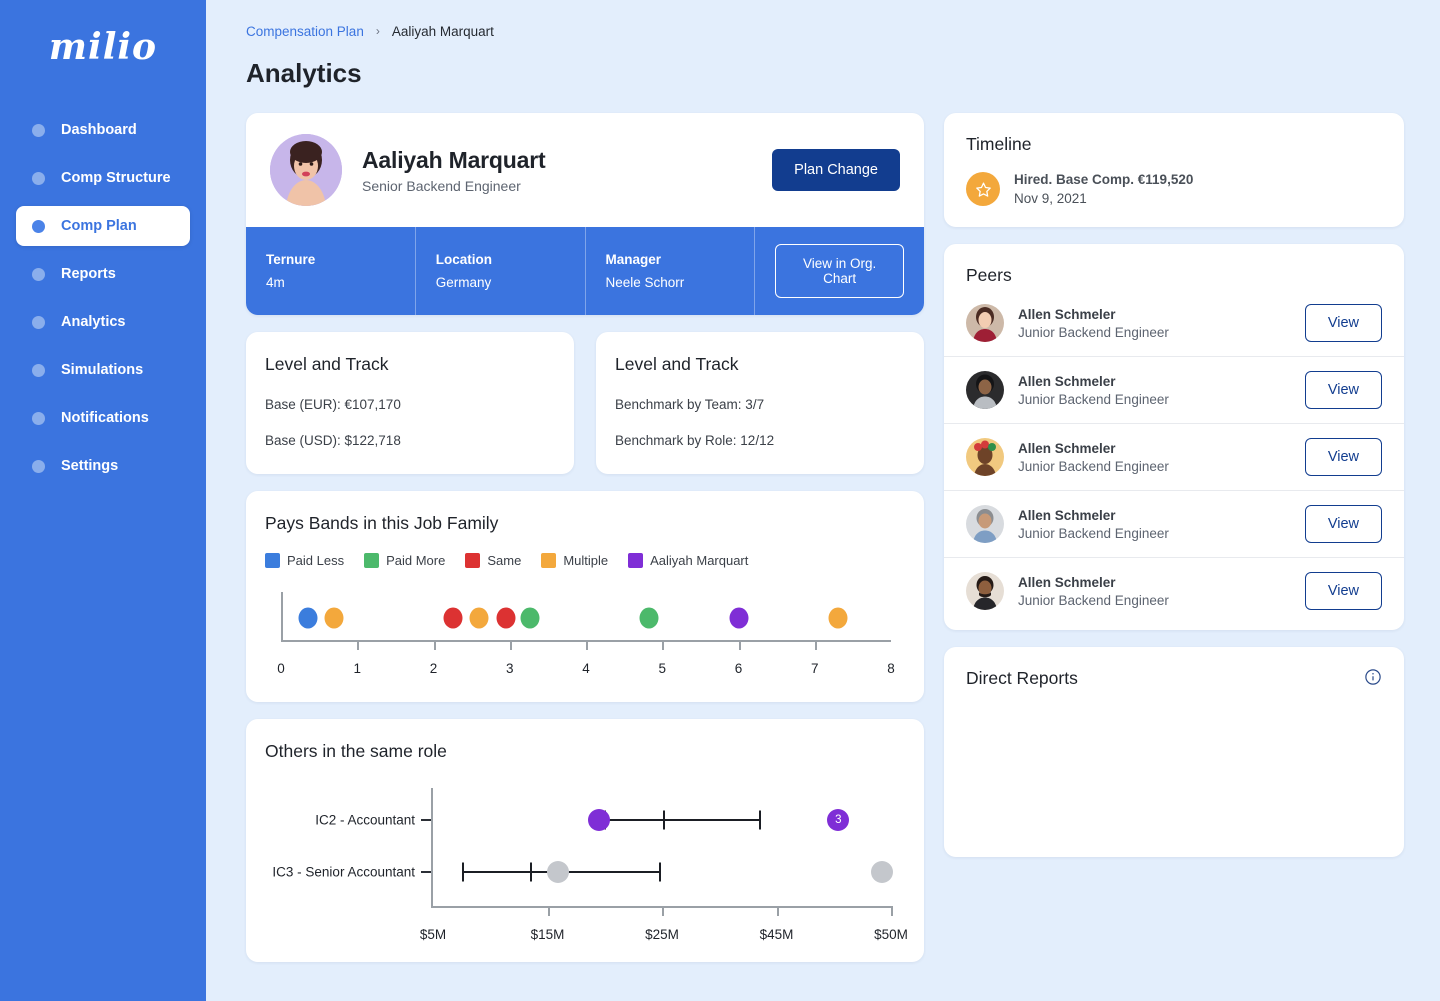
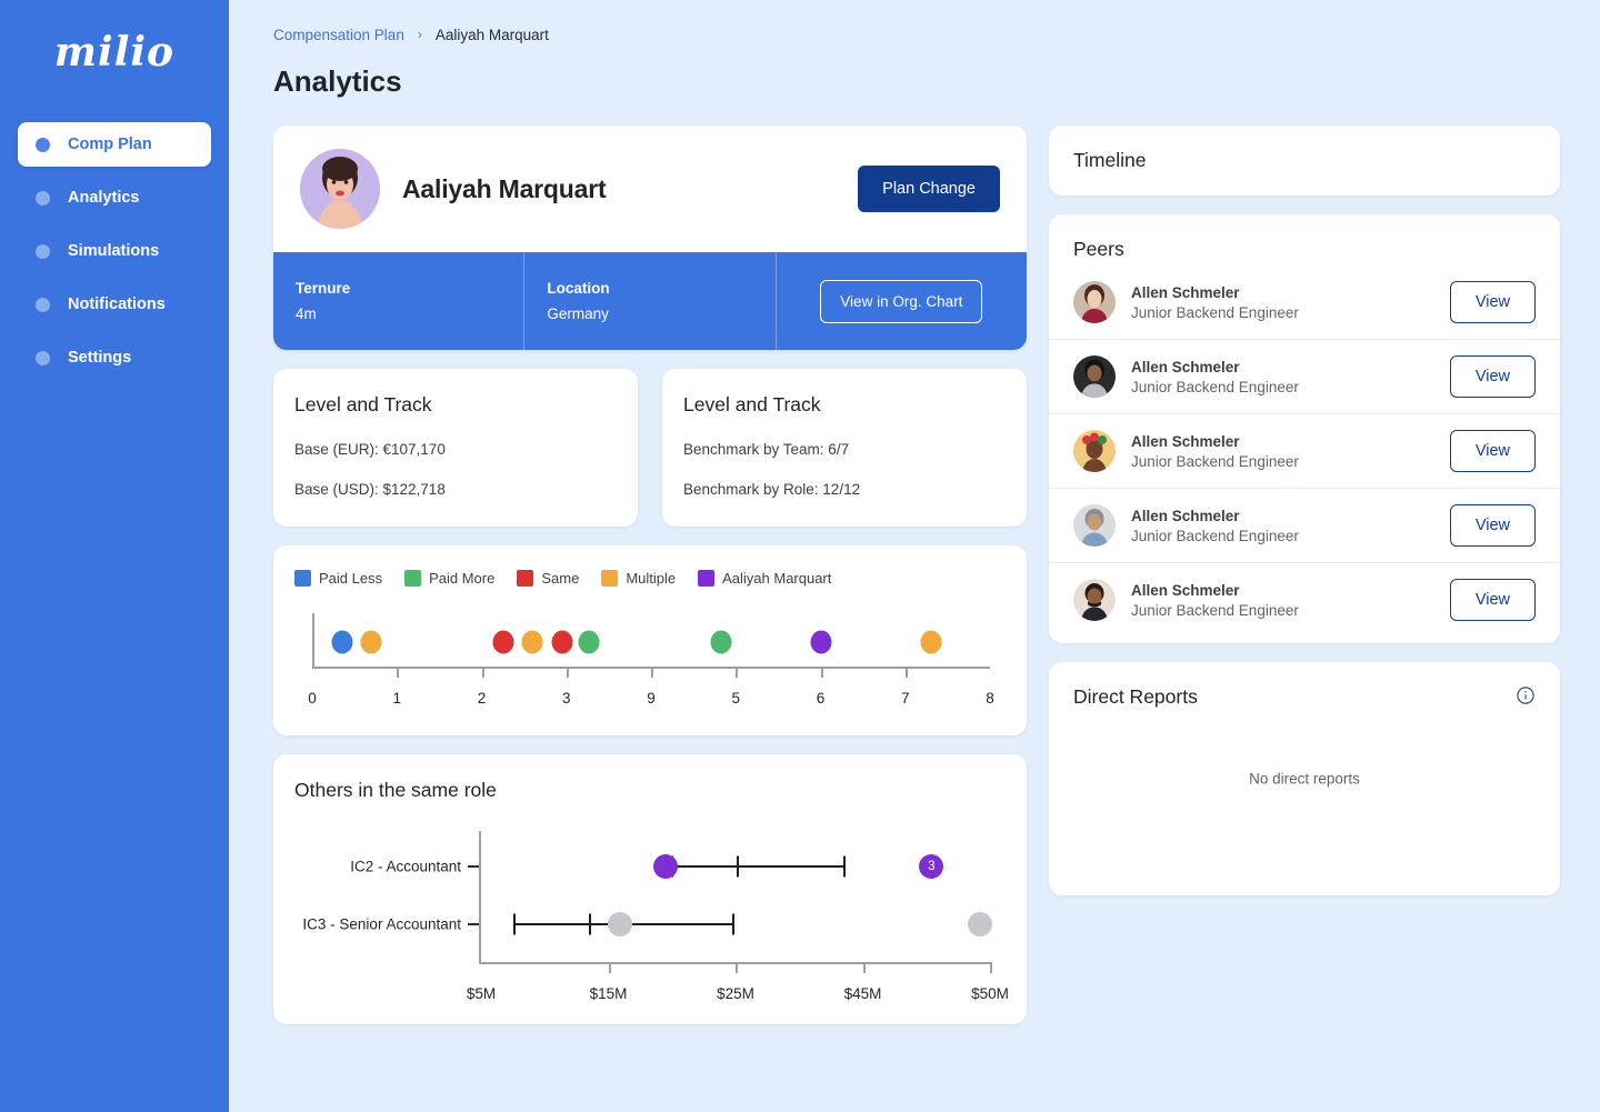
  milio
- Dashboard
- Comp Structure
  Comp Plan
- Reports
  Analytics
  Simulations
  Notifications
  Settings
  Compensation Plan
  ›
  Aaliyah Marquart
  Analytics
  Aaliyah Marquart
- Senior Backend Engineer
  Plan Change
  Ternure
  4m
  Location
  Germany
- Manager
- Neele Schorr
  View in Org. Chart
  Level and Track
  Base (EUR): €107,170
  Base (USD): $122,718
  Level and Track
- Benchmark by Team: 3/7
+ Benchmark by Team: 6/7
  Benchmark by Role: 12/12
- Pays Bands in this Job Family
  Paid Less
  Paid More
  Same
  Multiple
  Aaliyah Marquart
  0
  1
  2
  3
- 4
+ 9
  5
  6
  7
  8
  Others in the same role
  $5M
  $15M
  $25M
  $45M
  $50M
  IC2 - Accountant
  3
  IC3 - Senior Accountant
  Timeline
- Hired. Base Comp. €119,520
- Nov 9, 2021
  Peers
  Allen Schmeler
  Junior Backend Engineer
  View
  Allen Schmeler
  Junior Backend Engineer
  View
  Allen Schmeler
  Junior Backend Engineer
  View
  Allen Schmeler
  Junior Backend Engineer
  View
  Allen Schmeler
  Junior Backend Engineer
  View
  Direct Reports
+ No direct reports
